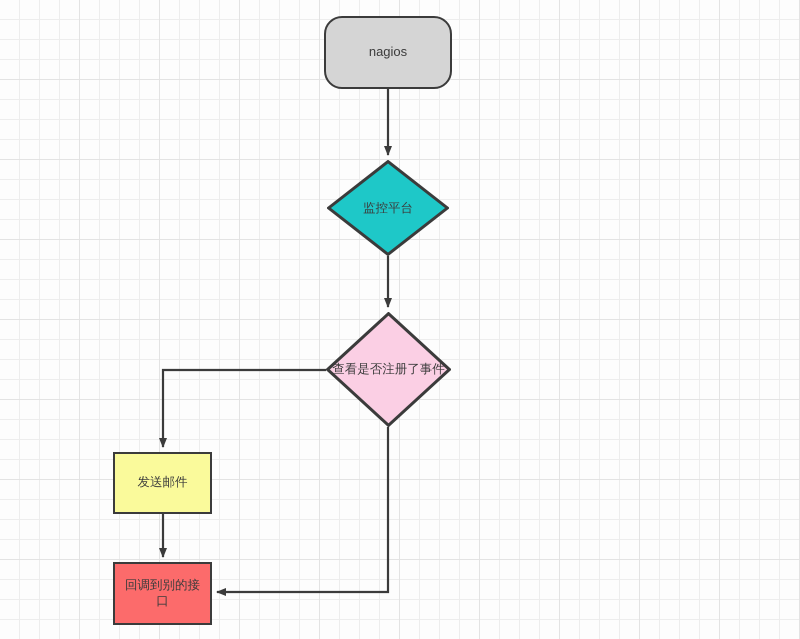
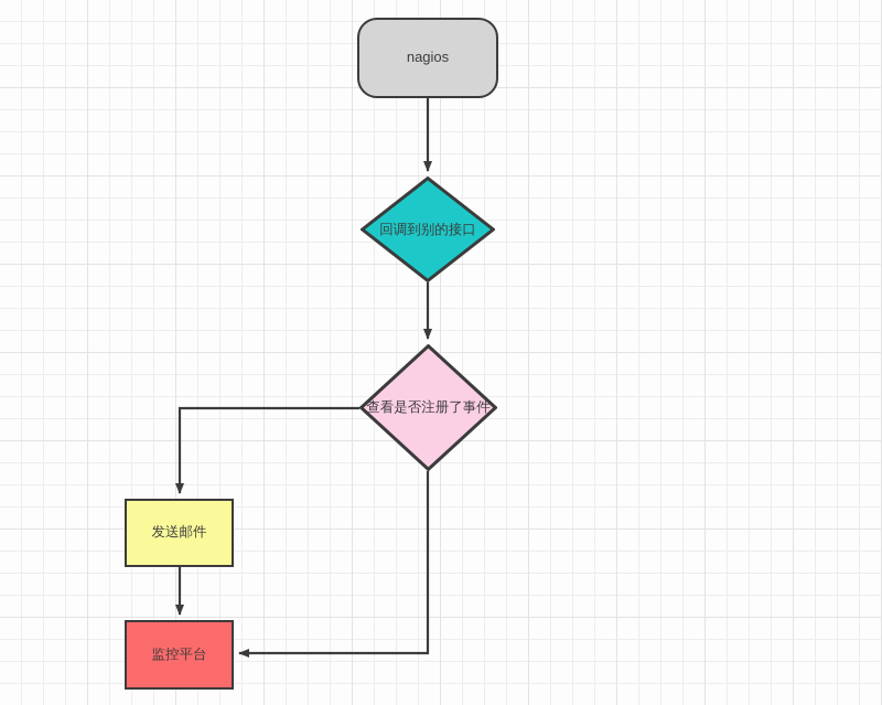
  nagios
- 监控平台
+ 回调到别的接口
  查看是否注册了事件
  发送邮件
- 回调到别的接口
+ 监控平台
